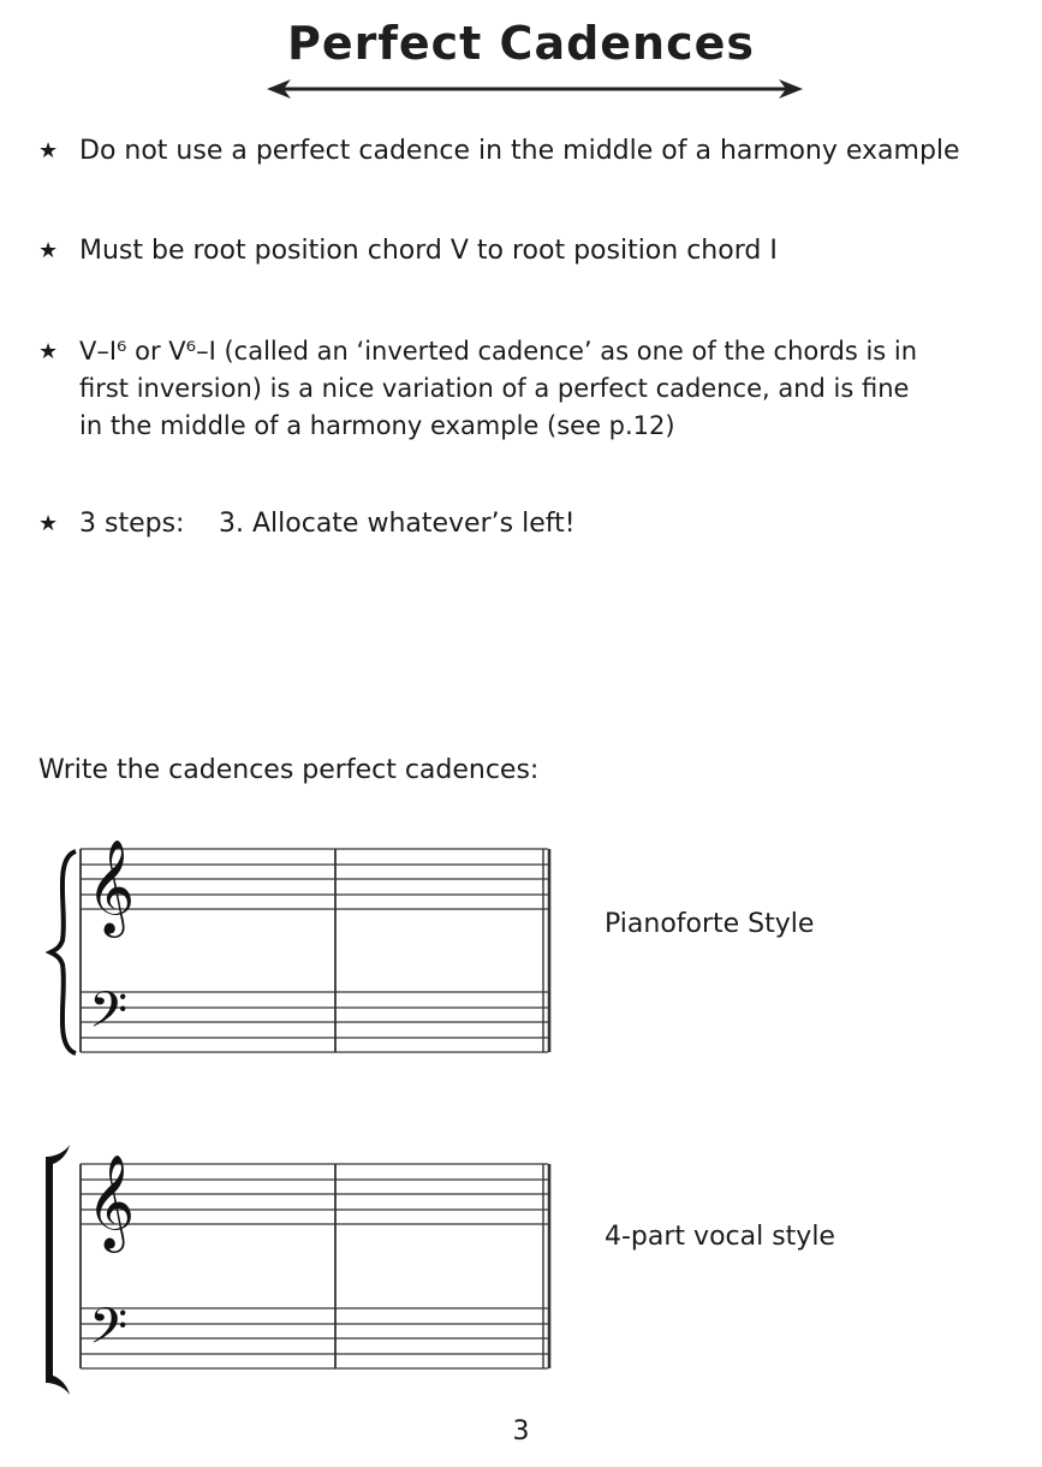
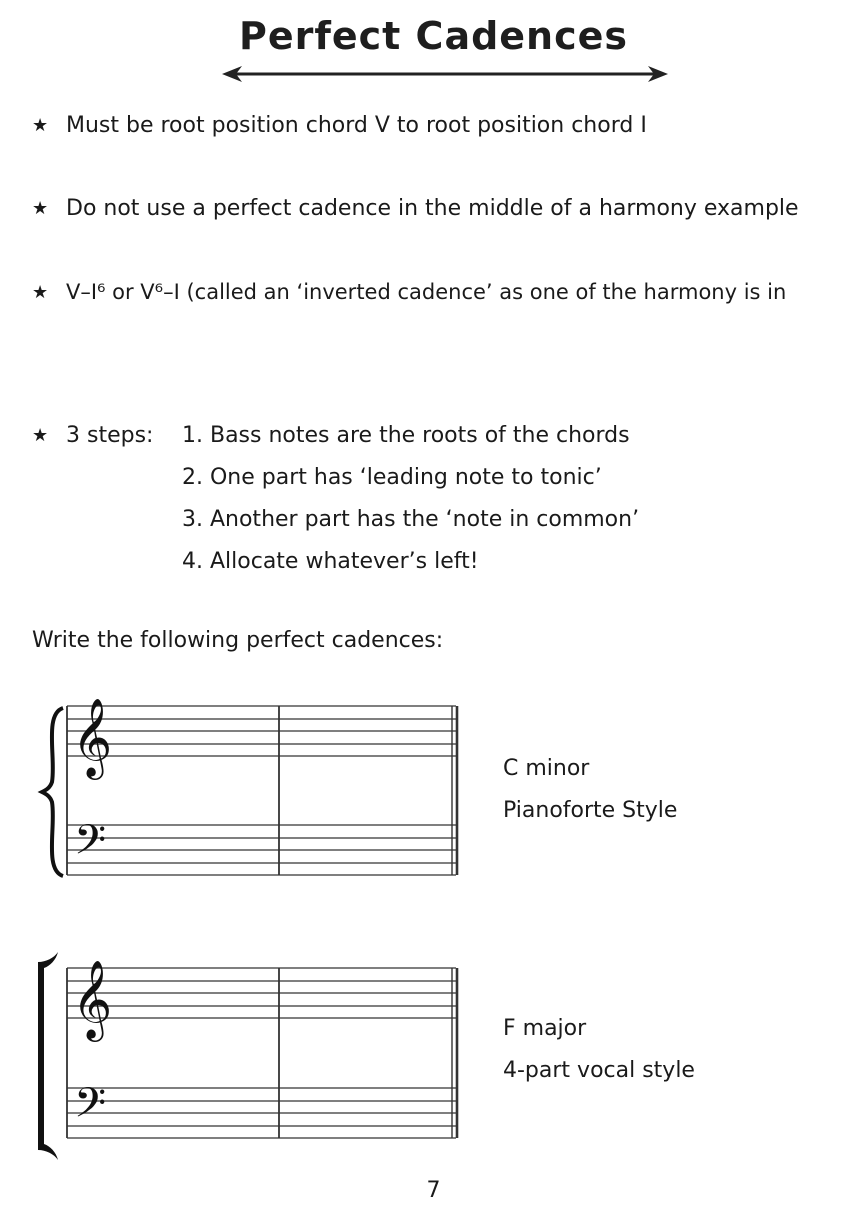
  Perfect Cadences
  ★
- Do not use a perfect cadence in the middle of a harmony example
+ Must be root position chord V to root position chord I
  ★
- Must be root position chord V to root position chord I
+ Do not use a perfect cadence in the middle of a harmony example
  ★
- V–I⁶ or V⁶–I (called an ‘inverted cadence’ as one of the chords is in
+ V–I⁶ or V⁶–I (called an ‘inverted cadence’ as one of the harmony is in
- first inversion) is a nice variation of a perfect cadence, and is fine
- in the middle of a harmony example (see p.12)
  ★
  3 steps:
+ 1. Bass notes are the roots of the chords
+ 2. One part has ‘leading note to tonic’
+ 3. Another part has the ‘note in common’
- 3. Allocate whatever’s left!
+ 4. Allocate whatever’s left!
- Write the cadences perfect cadences:
+ Write the following perfect cadences:
  𝄞
  𝄢
+ C minor
  Pianoforte Style
  𝄞
  𝄢
+ F major
  4-part vocal style
- 3
+ 7
